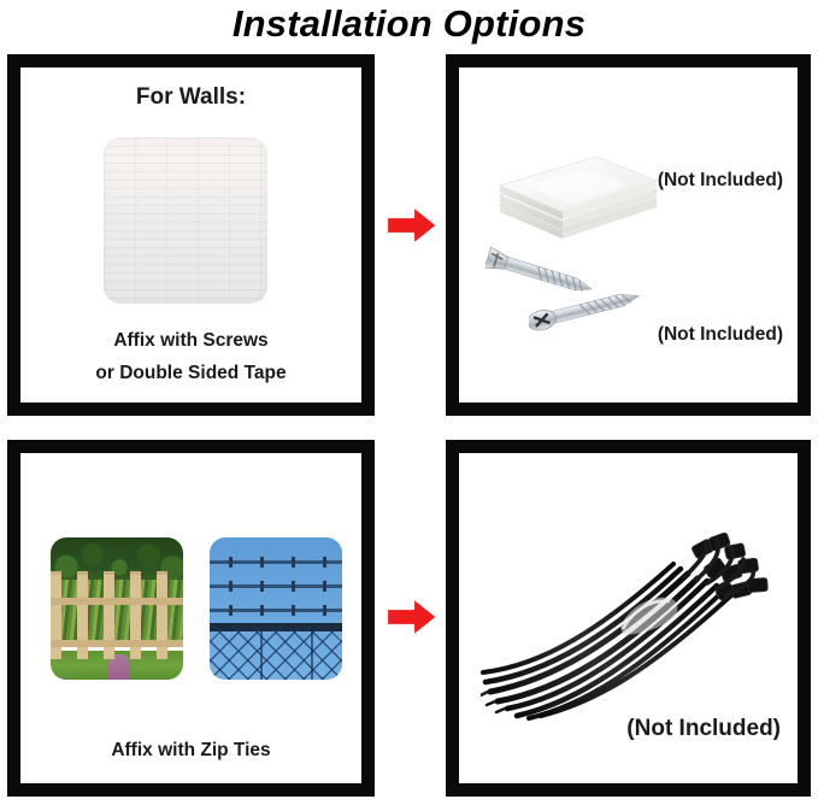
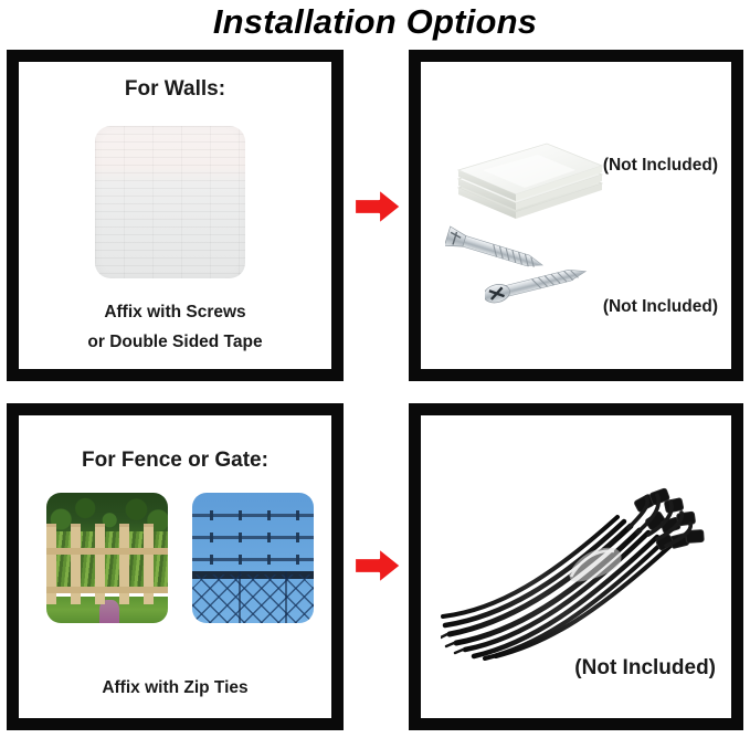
  Installation Options
  For Walls:
  Affix with Screws
  or Double Sided Tape
  (Not Included)
  (Not Included)
+ For Fence or Gate:
  Affix with Zip Ties
  (Not Included)
